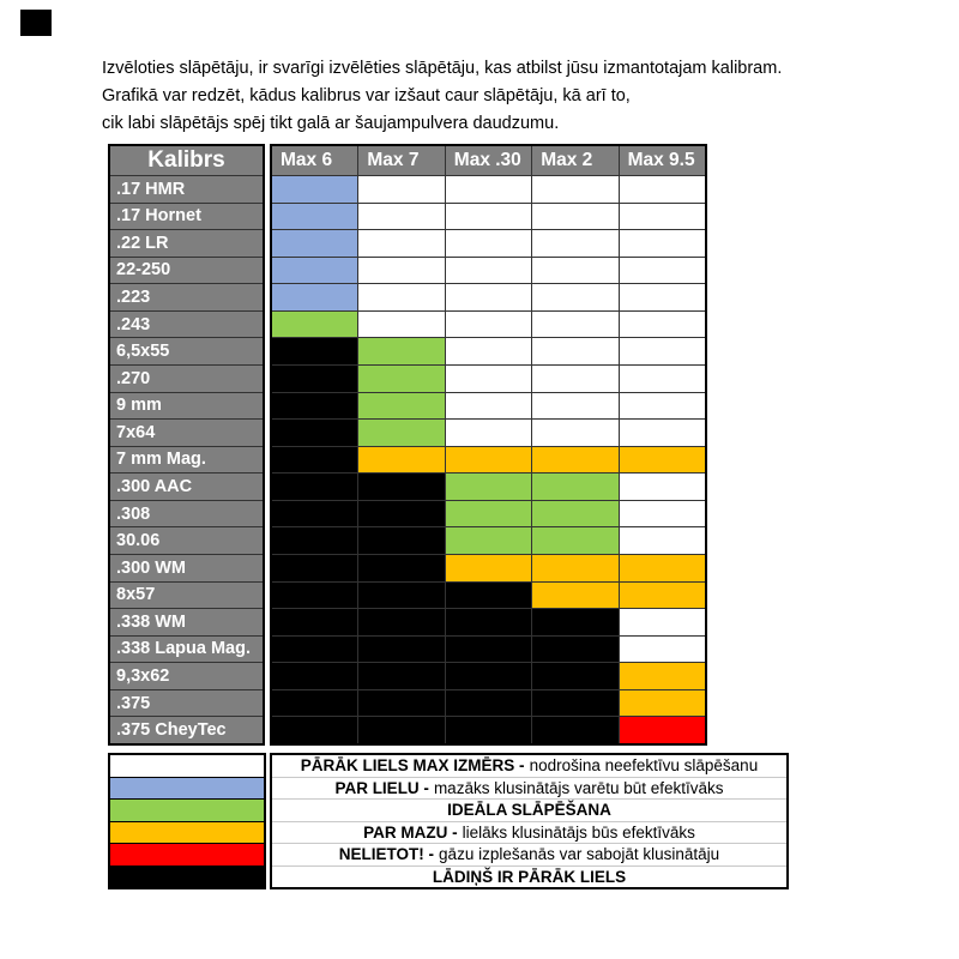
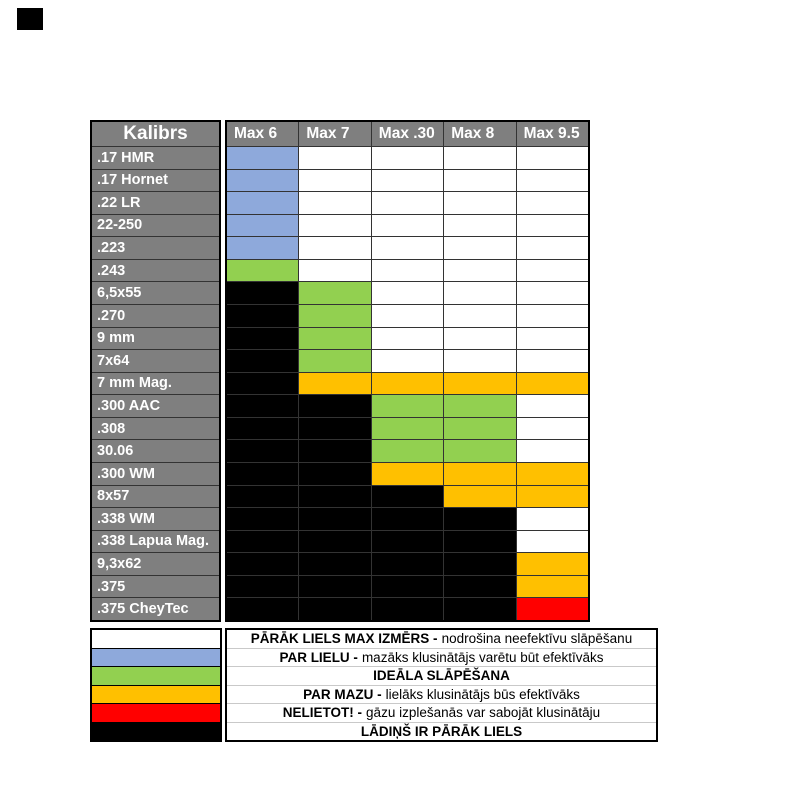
- Izvēloties slāpētāju, ir svarīgi izvēlēties slāpētāju, kas atbilst jūsu izmantotajam kalibram.
- Grafikā var redzēt, kādus kalibrus var izšaut caur slāpētāju, kā arī to,
- cik labi slāpētājs spēj tikt galā ar šaujampulvera daudzumu.
  Kalibrs
  .17 HMR
  .17 Hornet
  .22 LR
  22-250
  .223
  .243
  6,5x55
  .270
  9 mm
  7x64
  7 mm Mag.
  .300 AAC
  .308
  30.06
  .300 WM
  8x57
  .338 WM
  .338 Lapua Mag.
  9,3x62
  .375
  .375 CheyTec
  Max 6
  Max 7
  Max .30
- Max 2
+ Max 8
  Max 9.5
  PĀRĀK LIELS MAX IZMĒRS -
  nodrošina neefektīvu slāpēšanu
  PAR LIELU -
  mazāks klusinātājs varētu būt efektīvāks
  IDEĀLA SLĀPĒŠANA
  PAR MAZU -
  lielāks klusinātājs būs efektīvāks
  NELIETOT! -
  gāzu izplešanās var sabojāt klusinātāju
  LĀDIŅŠ IR PĀRĀK LIELS
